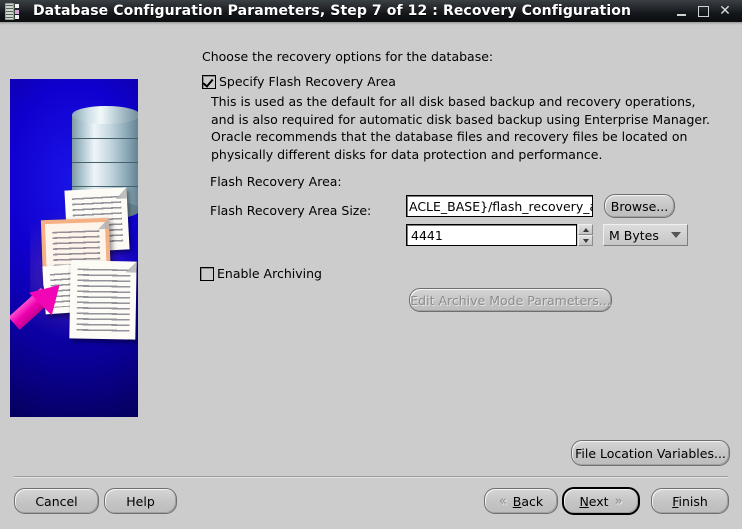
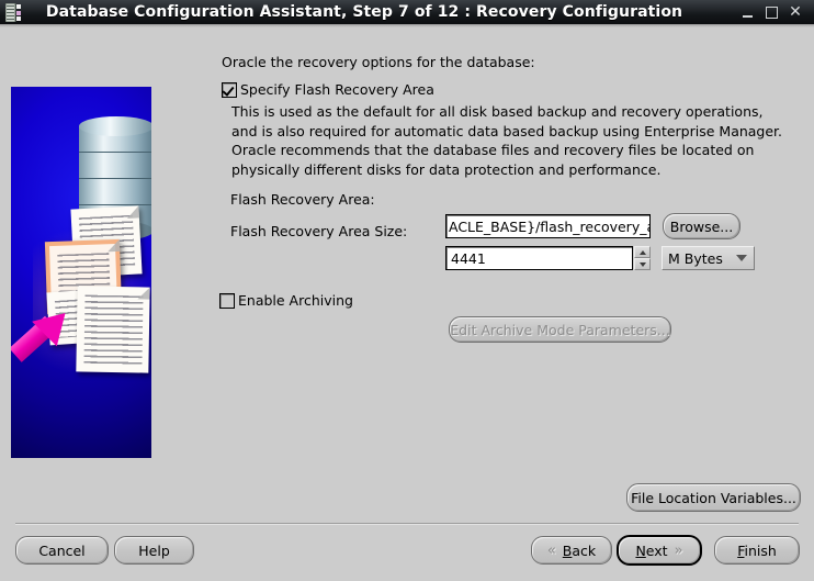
- Database Configuration Parameters, Step 7 of 12 : Recovery Configuration
+ Database Configuration Assistant, Step 7 of 12 : Recovery Configuration
  ✕
- Choose the recovery options for the database:
+ Oracle the recovery options for the database:
  Specify Flash Recovery Area
- This is used as the default for all disk based backup and recovery operations, and is also required for automatic disk based backup using Enterprise Manager. Oracle recommends that the database files and recovery files be located on physically different disks for data protection and performance.
+ This is used as the default for all disk based backup and recovery operations, and is also required for automatic data based backup using Enterprise Manager. Oracle recommends that the database files and recovery files be located on physically different disks for data protection and performance.
  Flash Recovery Area:
  ACLE_B
  ASE}/flash_recovery_
  Browse...
  Flash Recovery Area Size:
  4441
  M Bytes
  Enable Archiving
  Edit Archive Mode Parameters...
  File Location Variables...
  Cancel
  Help
  «
  Back
  Next
  »
  Finish
